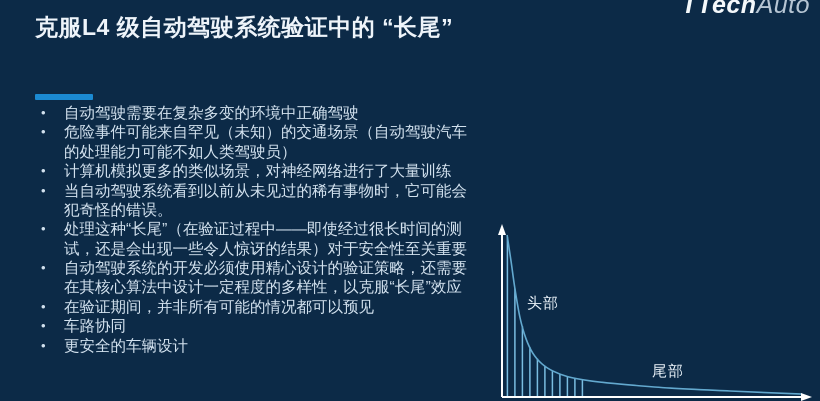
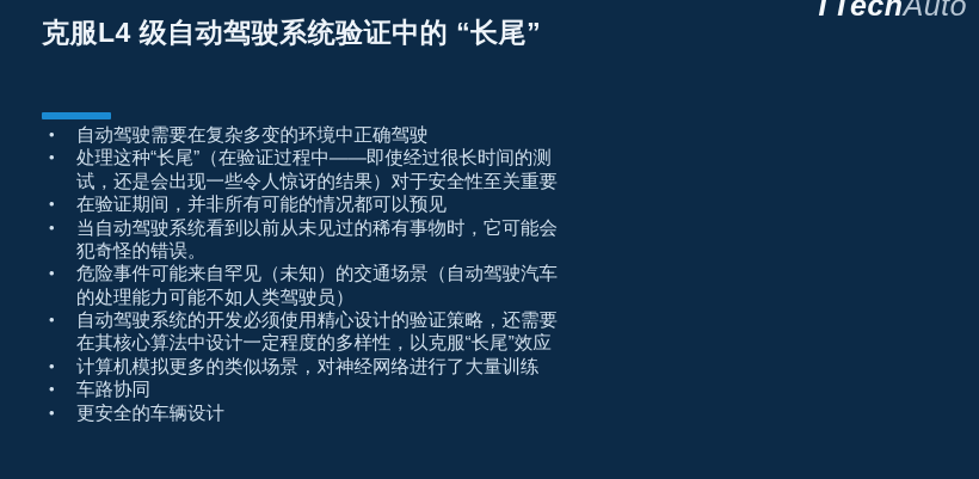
  TTechAuto
  克服L4 级自动驾驶系统验证中的 “长尾”
  自动驾驶需要在复杂多变的环境中正确驾驶
- 危险事件可能来自罕见（未知）的交通场景（自动驾驶汽车的处理能力可能不如人类驾驶员）
+ 处理这种“长尾”（在验证过程中——即使经过很长时间的测试，还是会出现一些令人惊讶的结果）对于安全性至关重要
- 计算机模拟更多的类似场景，对神经网络进行了大量训练
+ 在验证期间，并非所有可能的情况都可以预见
  当自动驾驶系统看到以前从未见过的稀有事物时，它可能会犯奇怪的错误。
- 处理这种“长尾”（在验证过程中——即使经过很长时间的测试，还是会出现一些令人惊讶的结果）对于安全性至关重要
+ 危险事件可能来自罕见（未知）的交通场景（自动驾驶汽车的处理能力可能不如人类驾驶员）
  自动驾驶系统的开发必须使用精心设计的验证策略，还需要在其核心算法中设计一定程度的多样性，以克服“长尾”效应
- 在验证期间，并非所有可能的情况都可以预见
+ 计算机模拟更多的类似场景，对神经网络进行了大量训练
  车路协同
  更安全的车辆设计
- 头部
- 尾部
